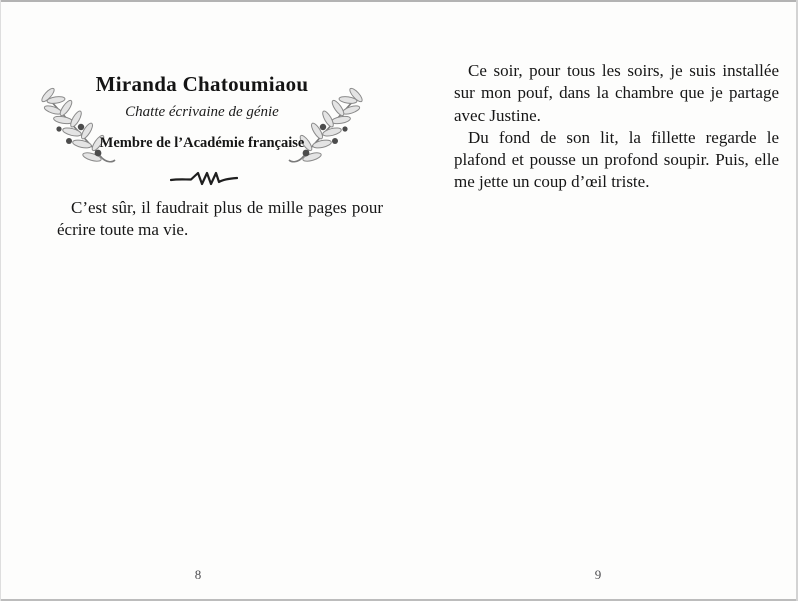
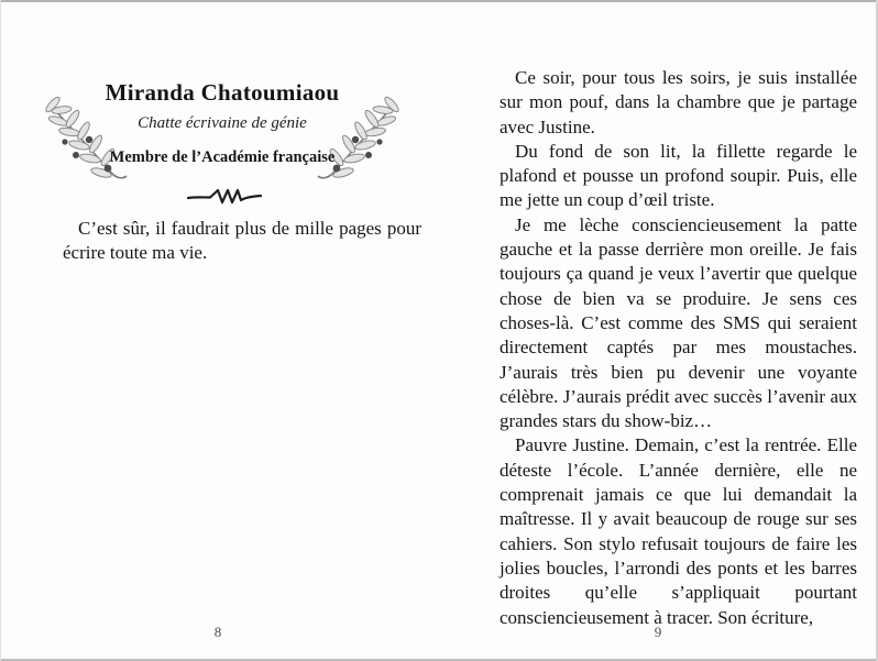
  Miranda Chatoumiaou
  Chatte écrivaine de génie
  Membre de l’Académie française
  C’est sûr, il faudrait plus de mille pages pour écrire toute ma vie.
  8
  Ce soir, pour tous les soirs, je suis installée sur mon pouf, dans la chambre que je partage avec Justine.
  Du fond de son lit, la fillette regarde le plafond et pousse un profond soupir. Puis, elle me jette un coup d’œil triste.
+ Je me lèche consciencieusement la patte gauche et la passe derrière mon oreille. Je fais toujours ça quand je veux l’avertir que quelque chose de bien va se produire. Je sens ces choses-là. C’est comme des SMS qui seraient directement captés par mes moustaches. J’aurais très bien pu devenir une voyante célèbre. J’aurais prédit avec succès l’ave­nir aux grandes stars du show-biz…
+ Pauvre Justine. Demain, c’est la rentrée. Elle dé­teste l’école. L’année dernière, elle ne comprenait jamais ce que lui demandait la maîtresse. Il y avait beaucoup de rouge sur ses cahiers. Son stylo refu­sait toujours de faire les jolies boucles, l’arrondi des ponts et les barres droites qu’elle s’appliquait pourtant consciencieusement à tracer. Son écriture,
  9
